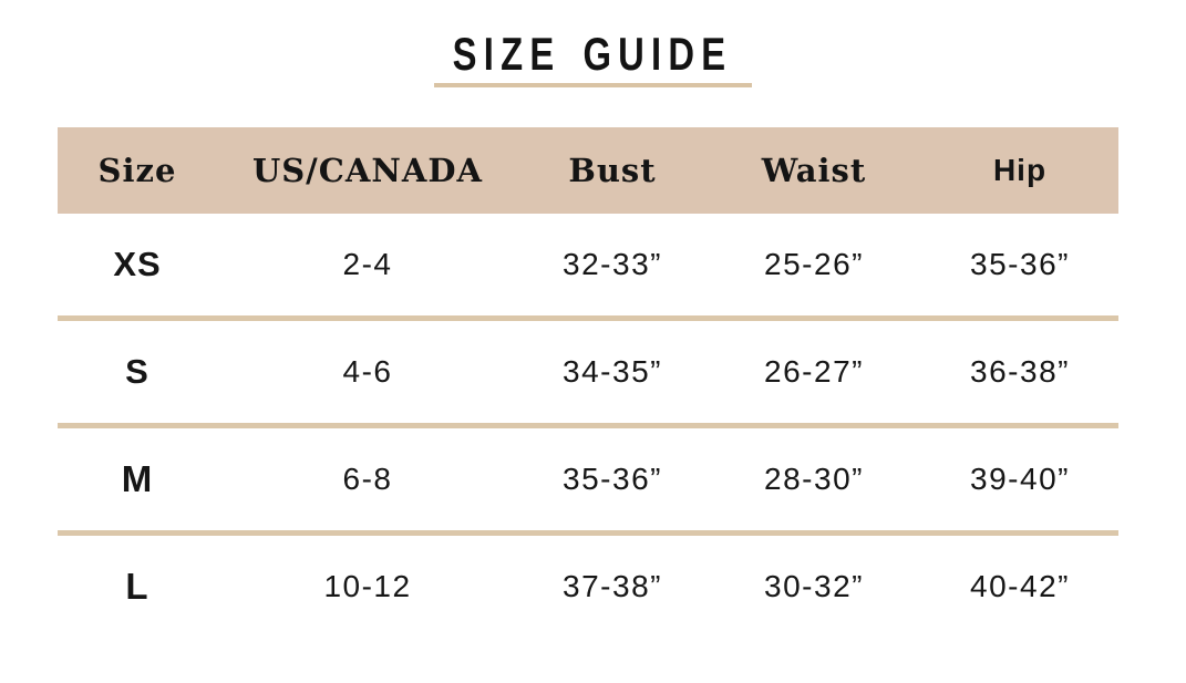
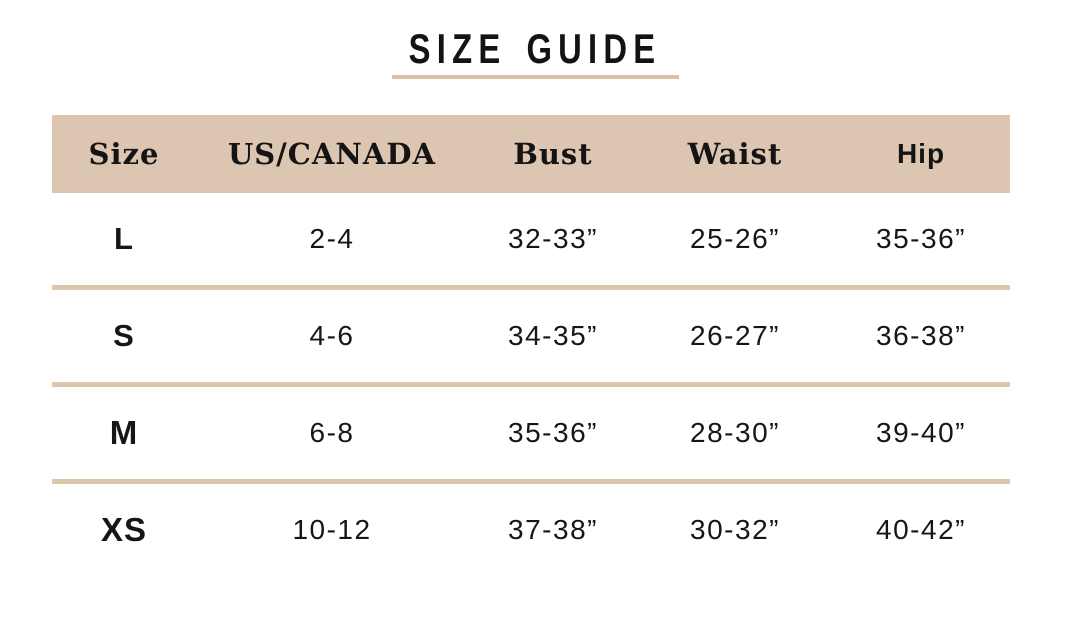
  SIZE GUIDE
  Size
  US/CANADA
  Bust
  Waist
  Hip
- XS
+ L
  2-4
  32-33”
  25-26”
  35-36”
  S
  4-6
  34-35”
  26-27”
  36-38”
  M
  6-8
  35-36”
  28-30”
  39-40”
- L
+ XS
  10-12
  37-38”
  30-32”
  40-42”
